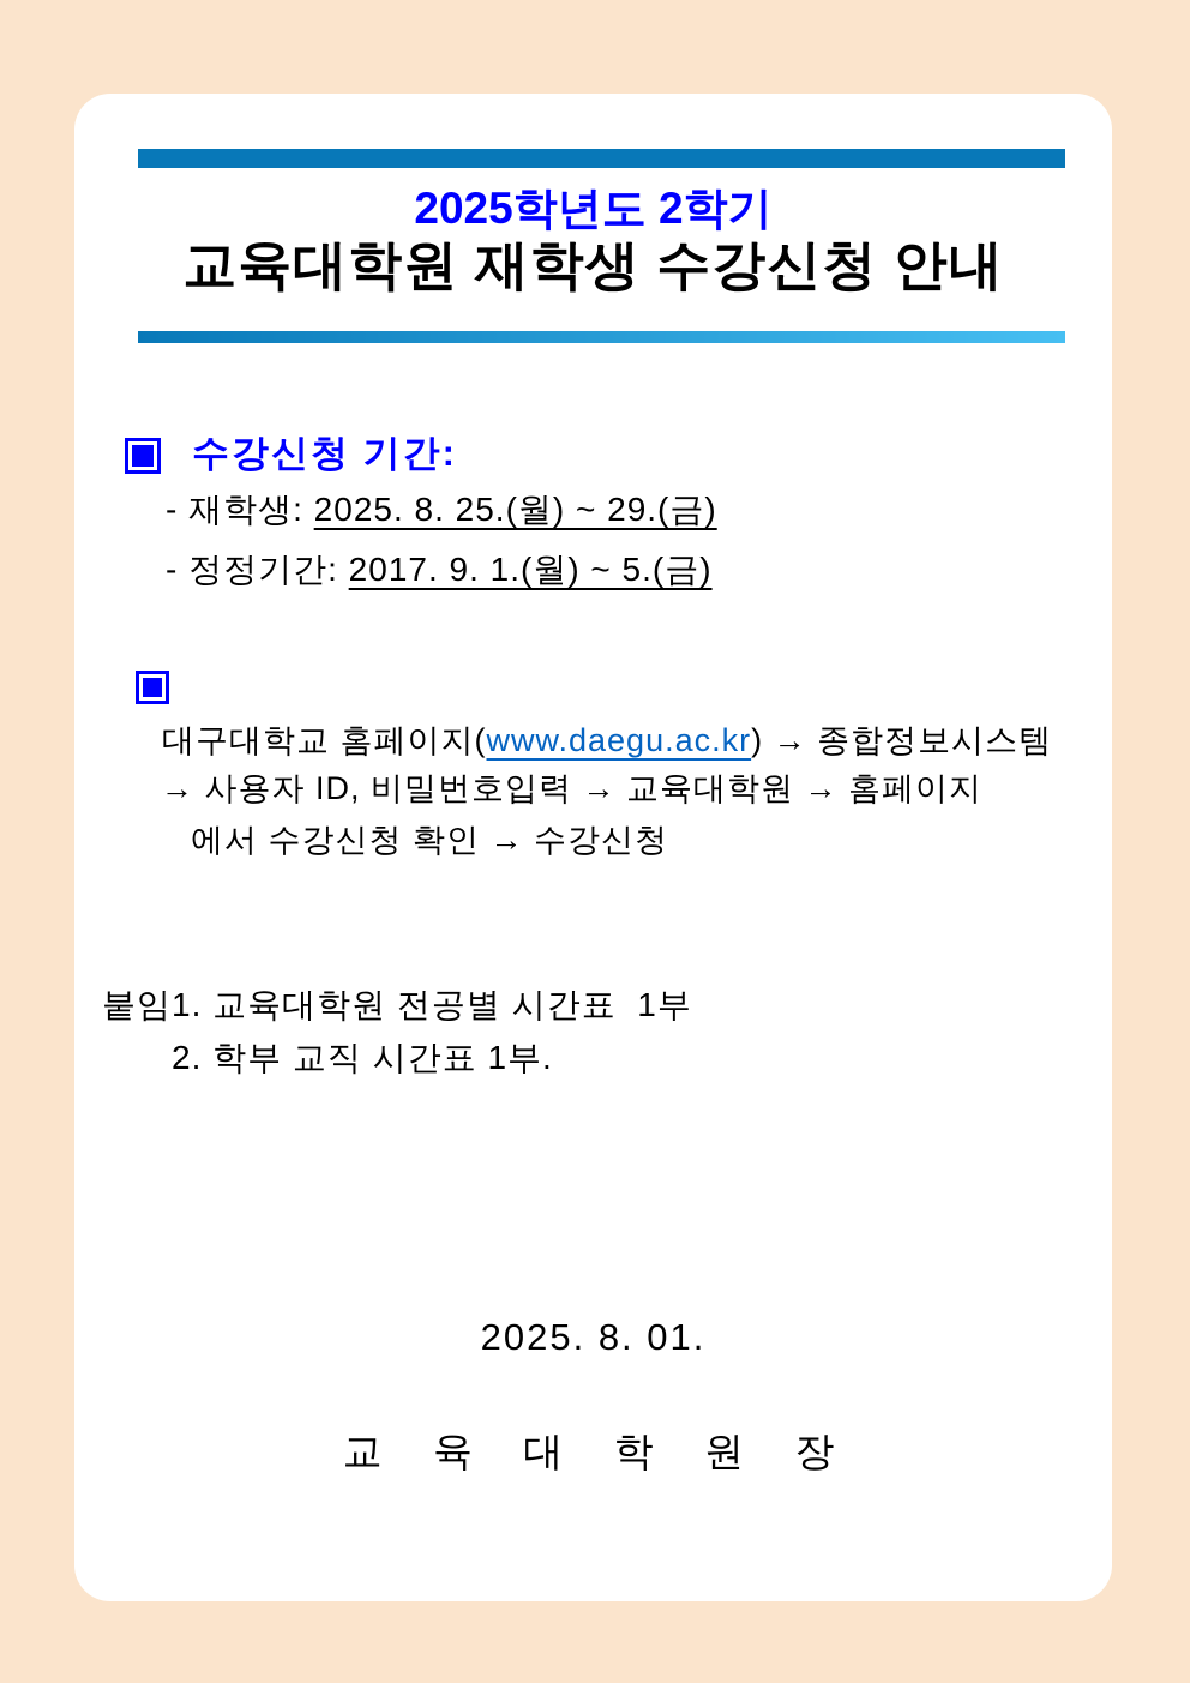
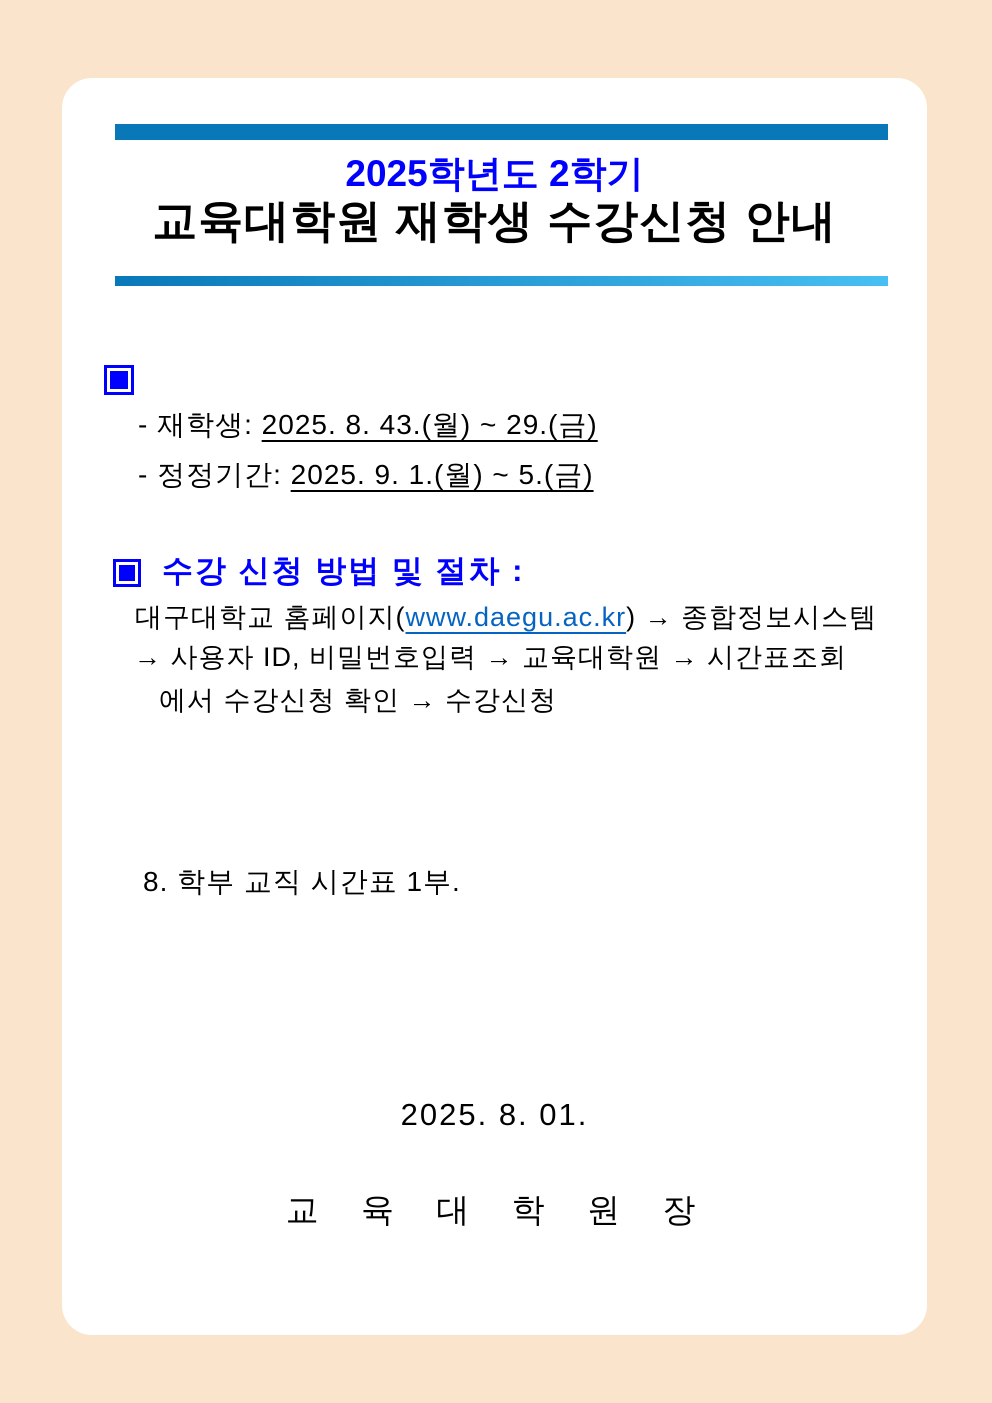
  2025학년도 2학기
  교육대학원 재학생 수강신청 안내
- 수강신청 기간:
- - 재학생: 2025. 8. 25.(월) ~ 29.(금)
+ - 재학생: 2025. 8. 43.(월) ~ 29.(금)
- - 정정기간: 2017. 9. 1.(월) ~ 5.(금)
+ - 정정기간: 2025. 9. 1.(월) ~ 5.(금)
+ 수강 신청 방법 및 절차 :
  대구대학교 홈페이지(www.daegu.ac.kr) → 종합정보시스템
- → 사용자 ID, 비밀번호입력 → 교육대학원 → 홈페이지
+ → 사용자 ID, 비밀번호입력 → 교육대학원 → 시간표조회
  에서 수강신청 확인 → 수강신청
- 붙임1. 교육대학원 전공별 시간표 1부
- 2. 학부 교직 시간표 1부.
+ 8. 학부 교직 시간표 1부.
  2025. 8. 01.
  교 육 대 학 원 장
